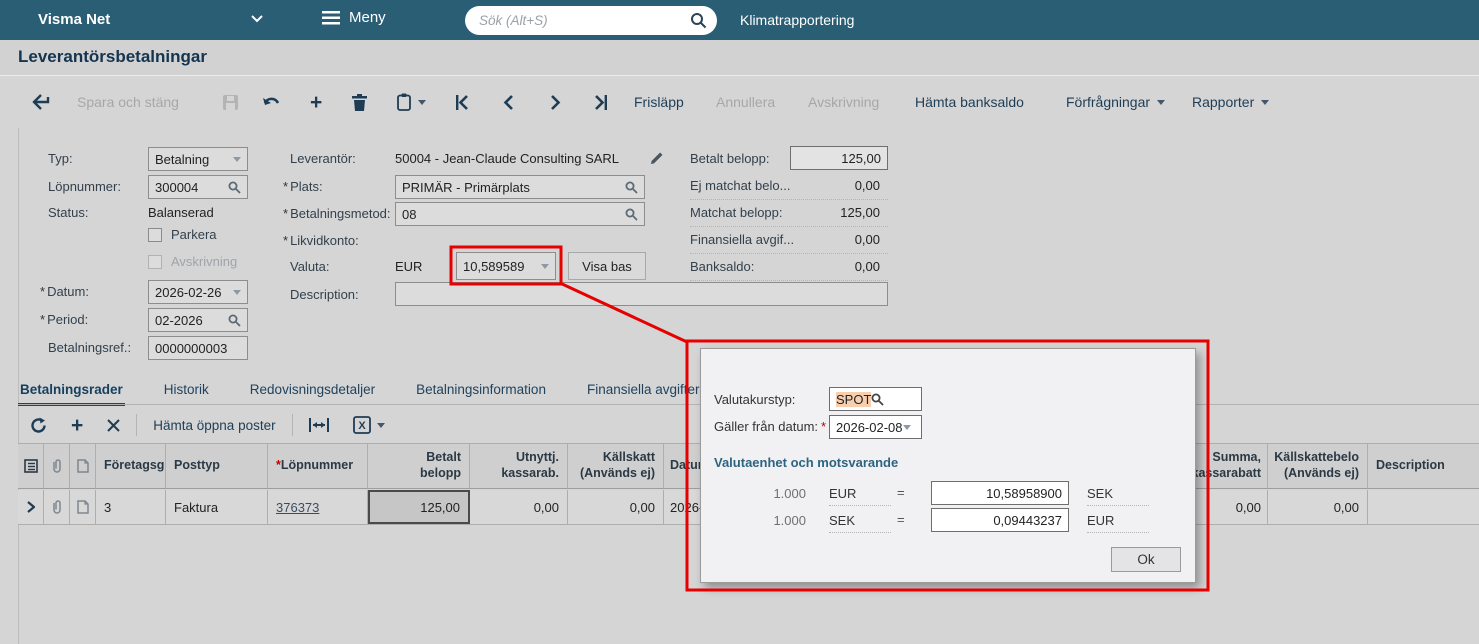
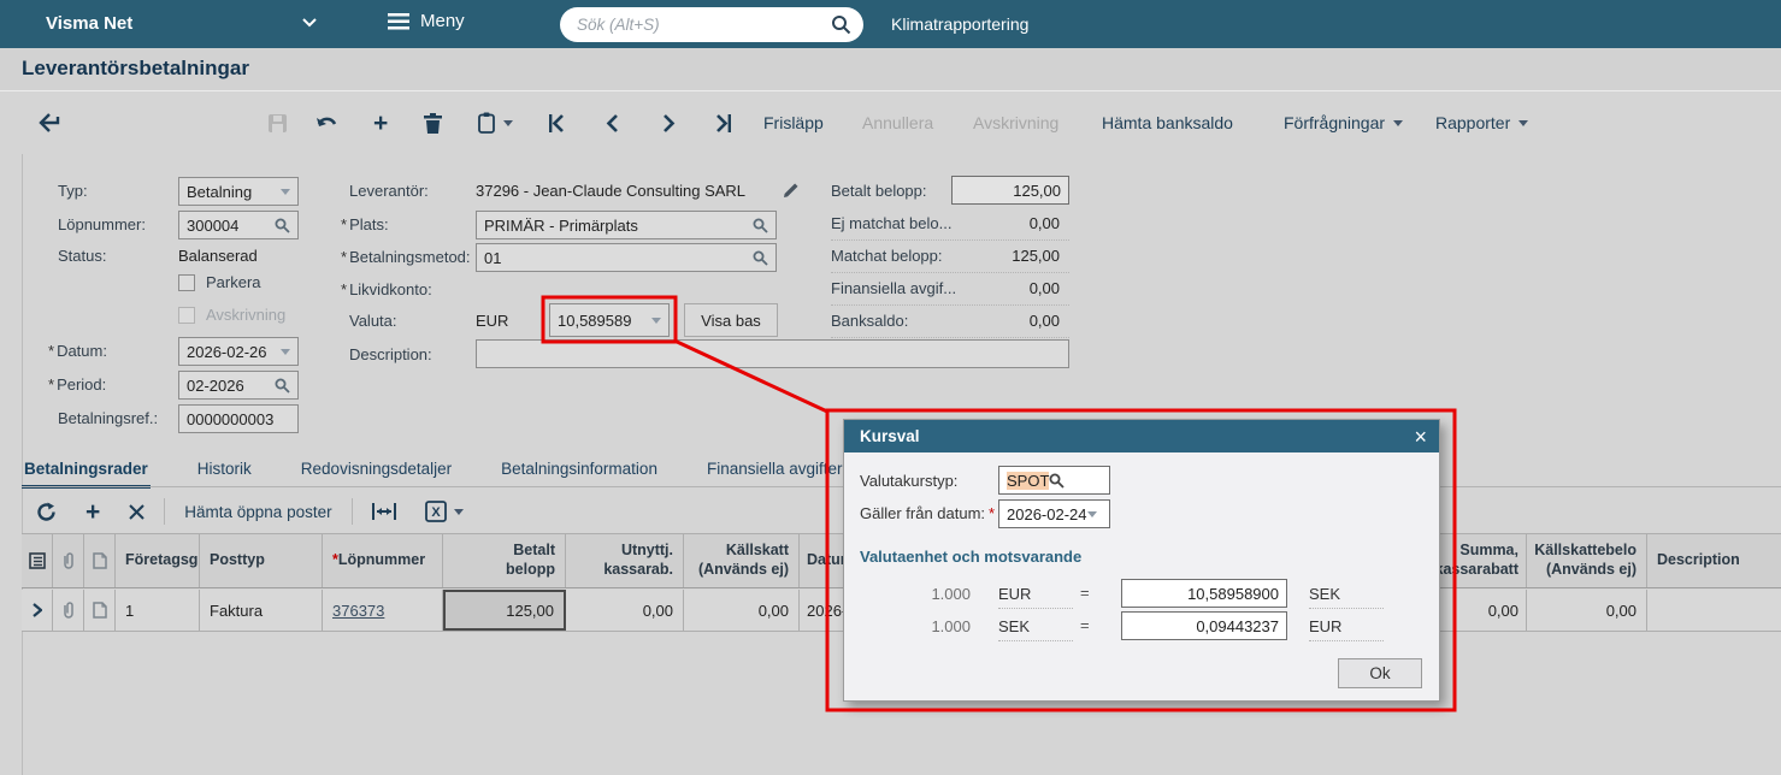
  Visma Net
  Meny
  Sök (Alt+S)
  Klimatrapportering
  Leverantörsbetalningar
- Spara och stäng
  +
  Frisläpp
  Annullera
  Avskrivning
  Hämta banksaldo
  Förfrågningar
  Rapporter
  Typ:
  Betalning
  Löpnummer:
  300004
  Status:
  Balanserad
  Parkera
  Avskrivning
  * Datum:
  2026-02-26
  * Period:
  02-2026
  Betalningsref.:
  0000000003
  Leverantör:
- 50004 - Jean-Claude Consulting SARL
+ 37296 - Jean-Claude Consulting SARL
  * Plats:
  PRIMÄR - Primärplats
  * Betalningsmetod:
- 08
+ 01
  * Likvidkonto:
  Valuta:
  EUR
  10,589589
  Visa bas
  Description:
  Betalt belopp:
  125,00
  Ej matchat belo...
  0,00
  Matchat belopp:
  125,00
  Finansiella avgif...
  0,00
  Banksaldo:
  0,00
  Betalningsrader
  Historik
  Redovisningsdetaljer
  Betalningsinformation
  Finansiella avgifer
  +
  Hämta öppna poster
  X
  Företagsg
  Posttyp
  *
  Löpnummer
  Betalt
  belopp
  Utnyttj.
  kassarab.
  Källskatt
  (Används ej)
  Summa,
  asarabatt
  Källskattebelo
  (Används ej)
  Description
- 3
+ 1
  Faktura
  376373
  125,00
  0,00
  0,00
  0,00
  0,00
+ Kursval
+ ×
  Valutakurstyp:
  SPOT
  Gäller från datum: *
- 2026-02-08
+ 2026-02-24
  Valutaenhet och motsvarande
  1.000
  EUR
  =
  10,58958900
  SEK
  1.000
  SEK
  =
  0,09443237
  EUR
  Ok
